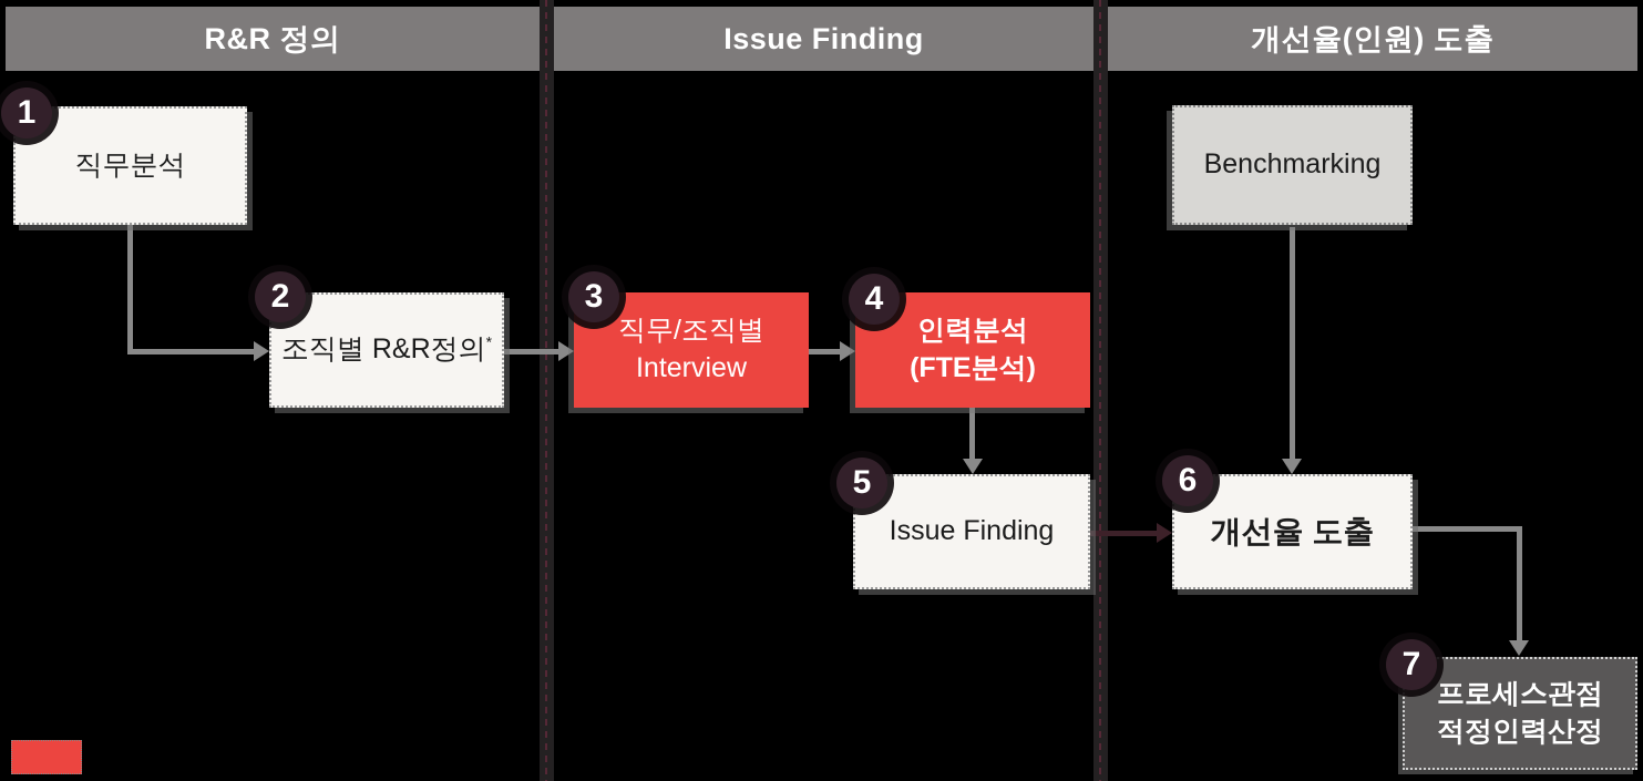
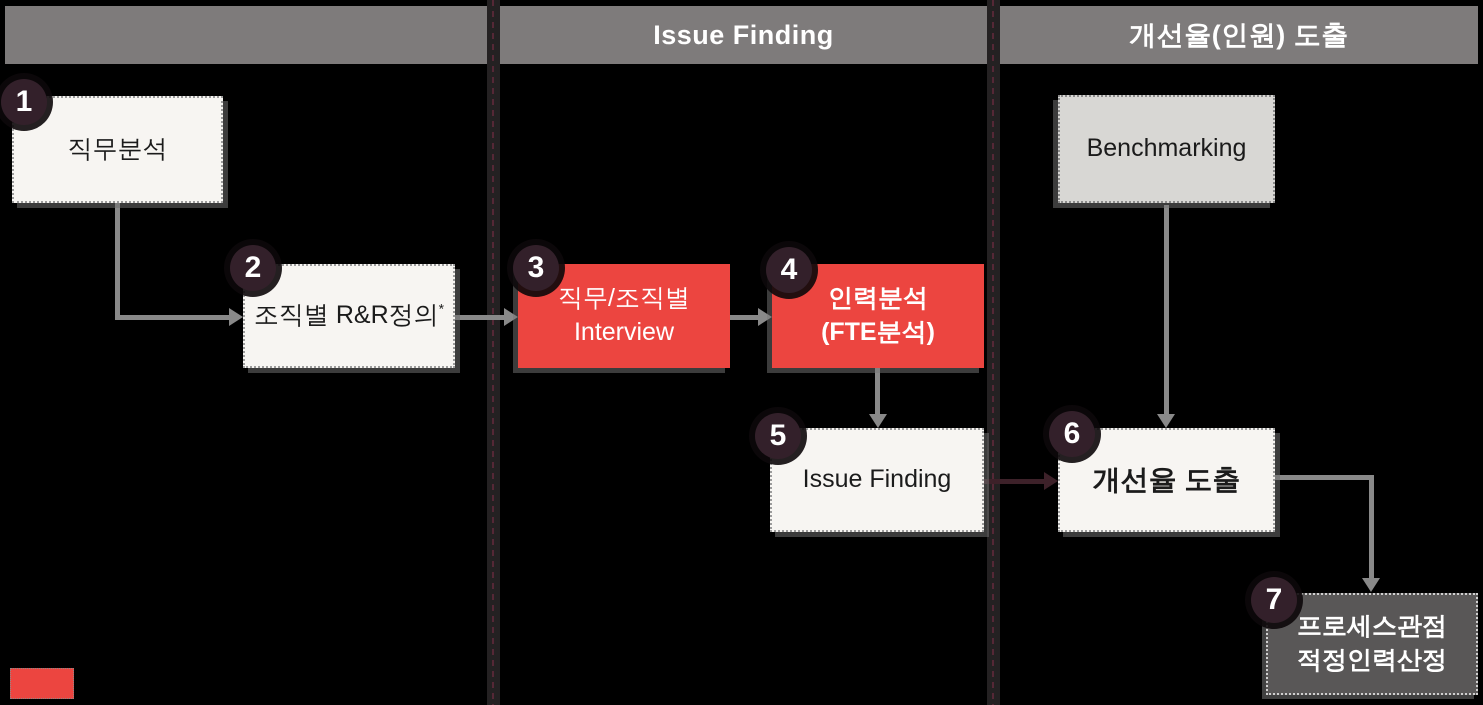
- R&R 정의
  Issue Finding
  개선율(인원) 도출
  직무분석
  조직별 R&R정의*
  직무/조직별
  Interview
  인력분석
  (FTE분석)
  Issue Finding
  개선율 도출
  프로세스관점
  적정인력산정
  Benchmarking
  1
  2
  3
  4
  5
  6
  7
